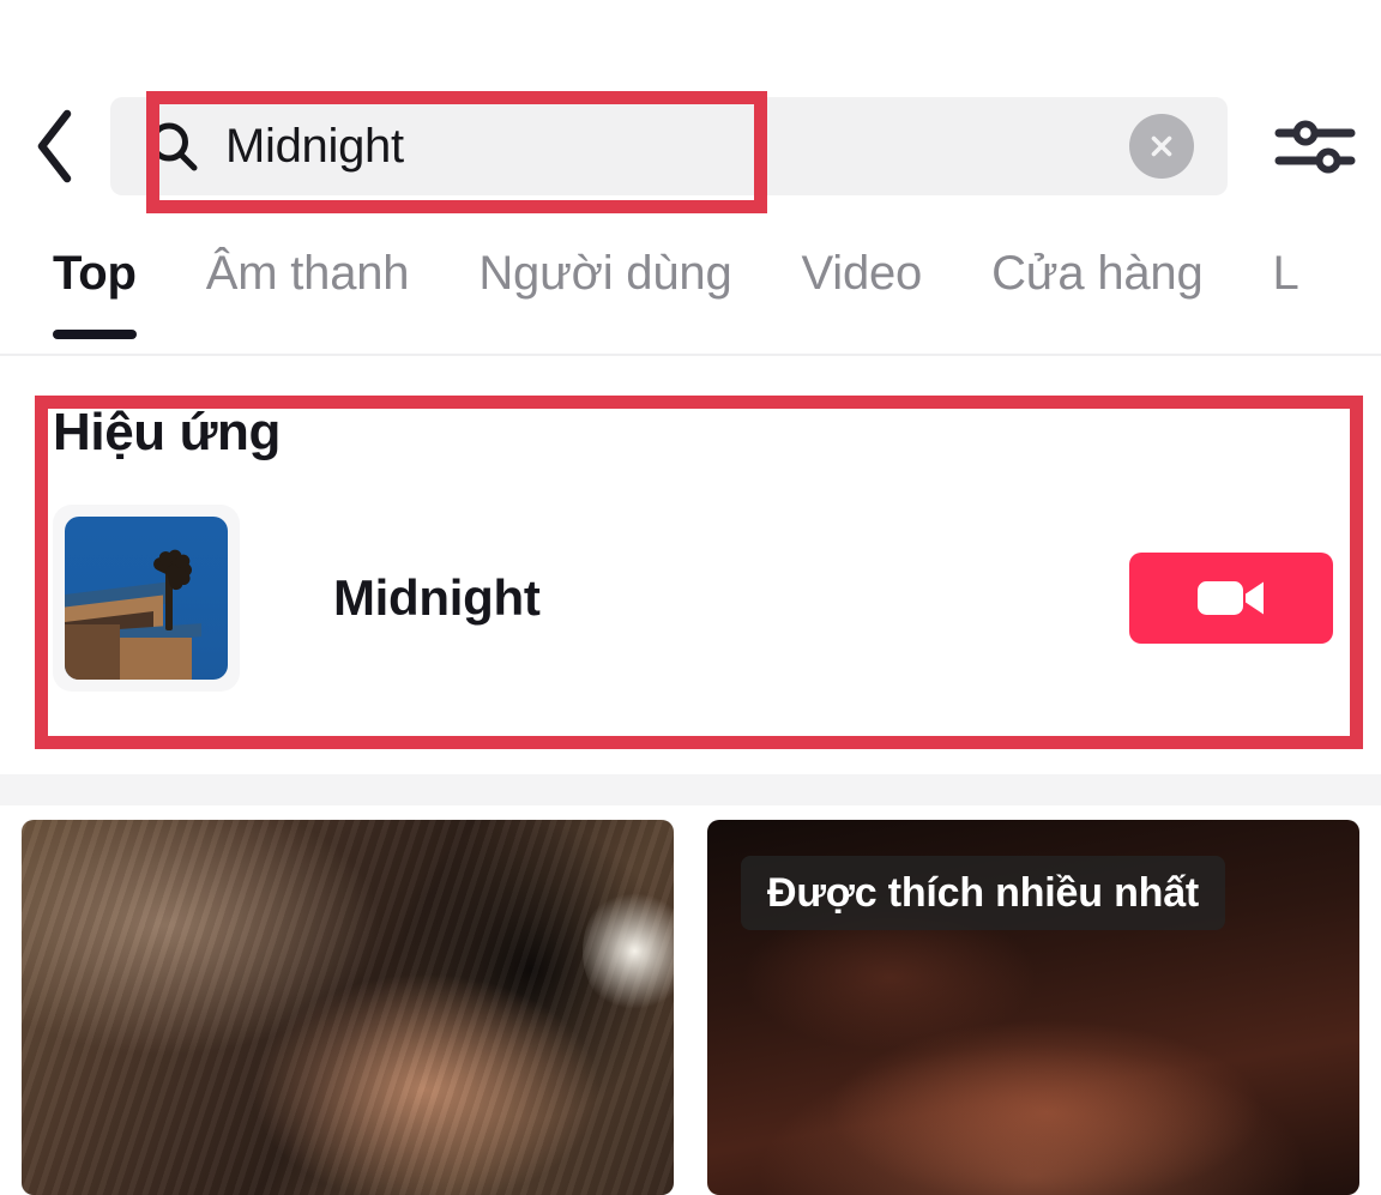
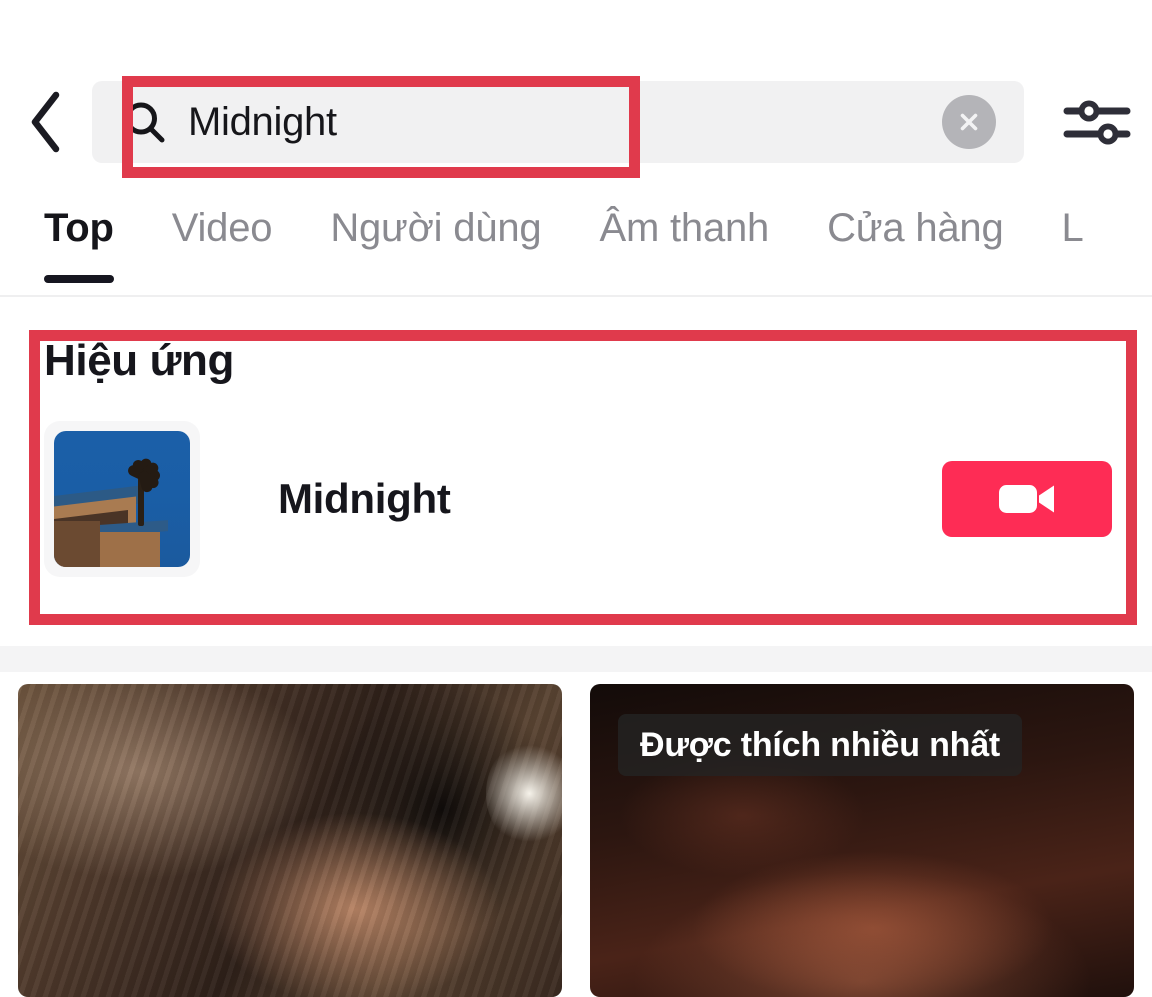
  Midnight
  Top
- Âm thanh
+ Video
  Người dùng
- Video
+ Âm thanh
  Cửa hàng
  L
  Hiệu ứng
  Midnight
  Được thích nhiều nhất
